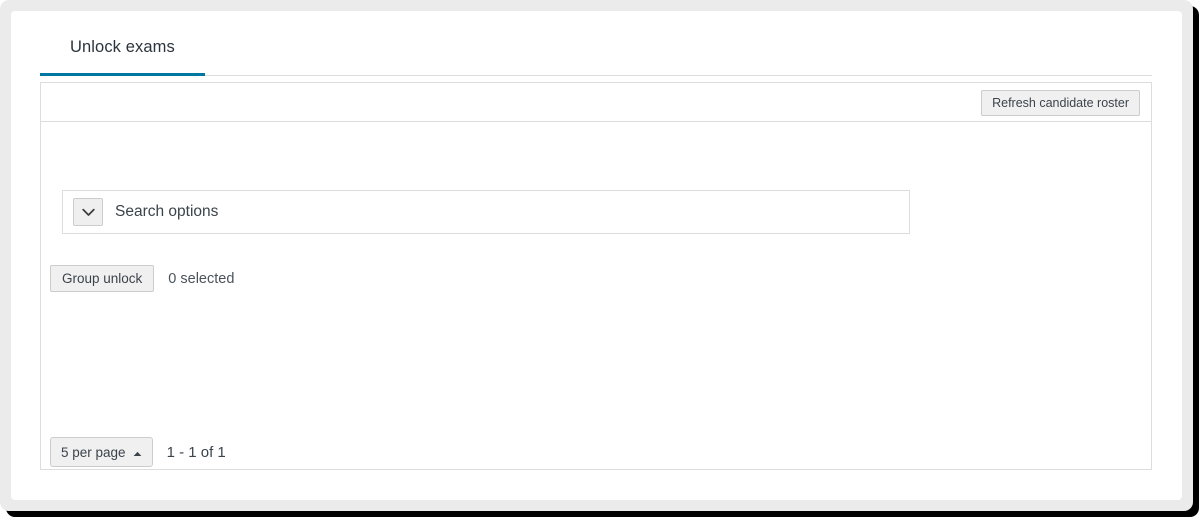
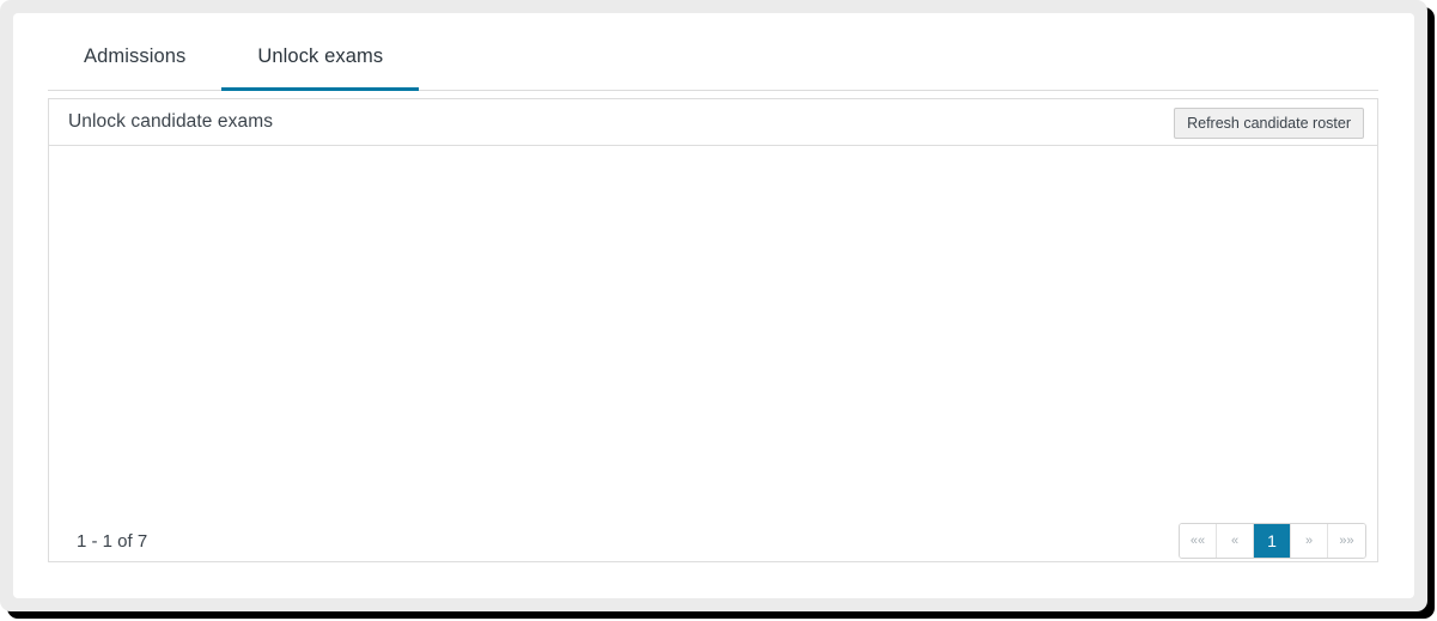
+ Admissions
  Unlock exams
+ Unlock candidate exams
  Refresh candidate roster
- Search options
- Group unlock
- 0 selected
- 5 per page
- 1 - 1 of 1
+ 1 - 1 of 7
+ ««
+ «
+ 1
+ »
+ »»
